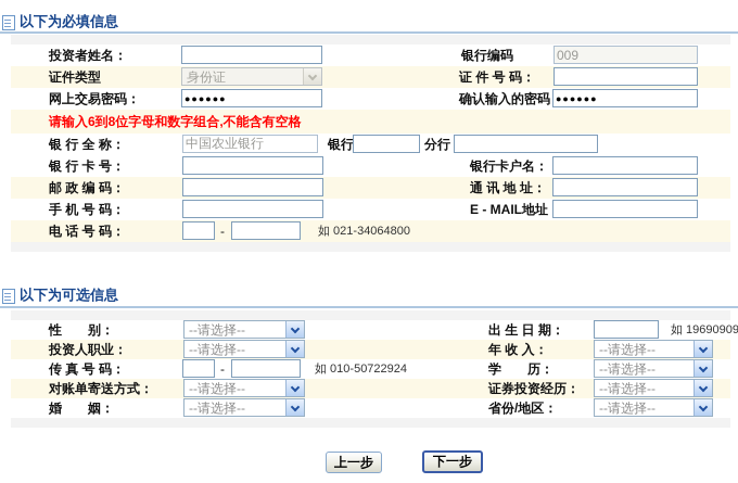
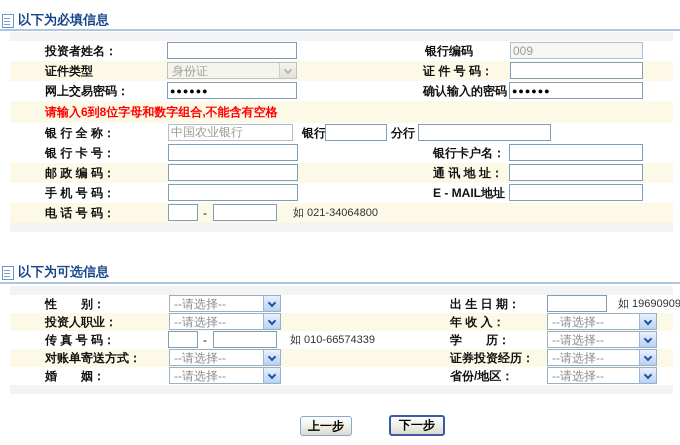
  以下为必填信息
  投资者姓名：
  银行编码
  009
  证件类型
  身份证
  证 件 号 码：
  网上交易密码：
  ●●●●●●
  确认输入的密码
  ●●●●●●
  请输入6到8位字母和数字组合,不能含有空格
  银 行 全 称：
  中国农业银行
  银行
  分行
  银 行 卡 号：
  银行卡户名：
  邮 政 编 码：
  通 讯 地 址：
  手 机 号 码：
  E - MAIL地址
  电 话 号 码：
  -
  如 021-34064800
  以下为可选信息
  性 别：
  --请选择--
  出 生 日 期：
  如 19690909
  投资人职业：
  --请选择--
  年 收 入：
  --请选择--
  传 真 号 码：
  -
- 如 010-50722924
+ 如 010-66574339
  学 历：
  --请选择--
  对账单寄送方式：
  --请选择--
  证券投资经历：
  --请选择--
  婚 姻：
  --请选择--
  省份/地区：
  --请选择--
  上一步
  下一步
